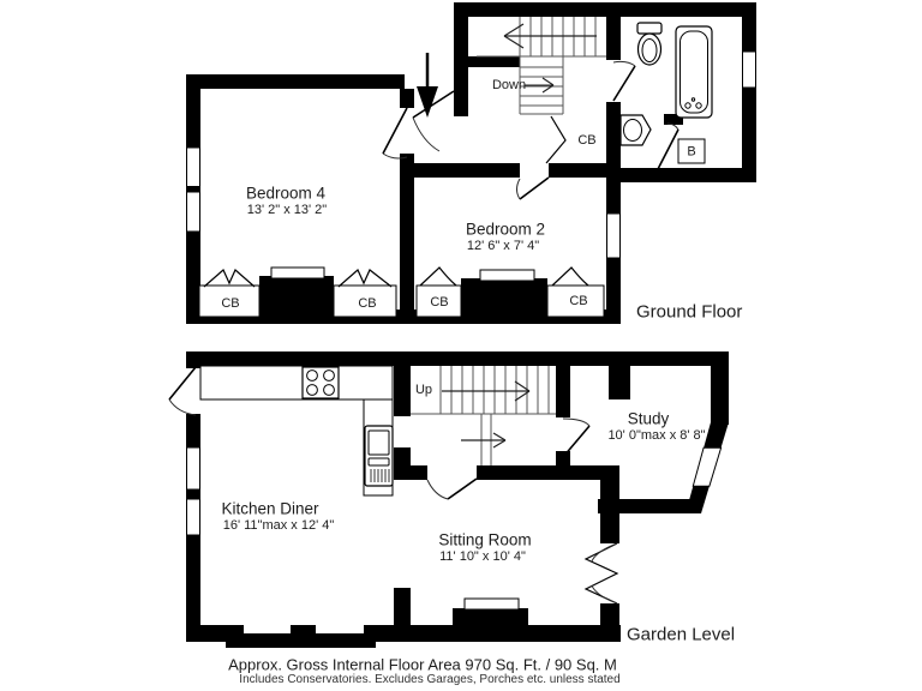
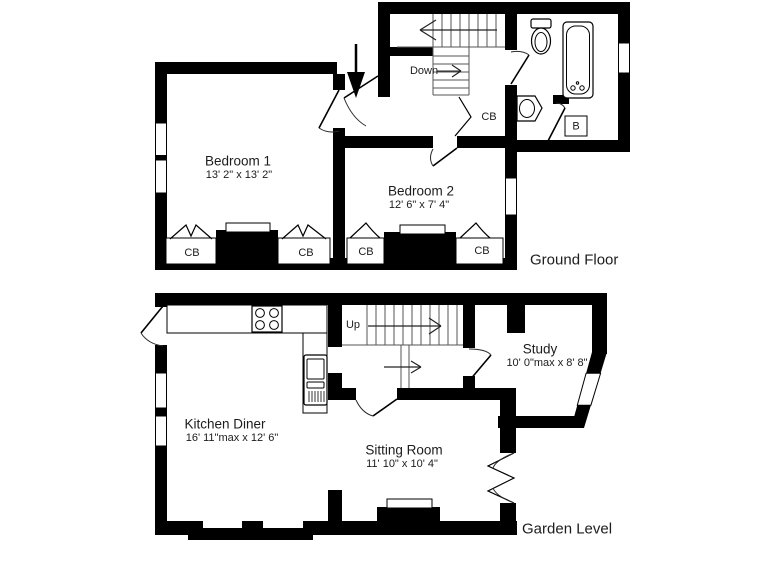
  Down
  CB
  B
  CB
  CB
  CB
  CB
- Bedroom 4
+ Bedroom 1
  13' 2" x 13' 2"
  Bedroom 2
  12' 6" x 7' 4"
  Ground Floor
  Up
  Kitchen Diner
- 16' 11"max x 12' 4"
+ 16' 11"max x 12' 6"
  Sitting Room
  11' 10" x 10' 4"
  Study
  10' 0"max x 8' 8"
  Garden Level
- Approx. Gross Internal Floor Area 970 Sq. Ft. / 90 Sq. M
- Includes Conservatories. Excludes Garages, Porches etc. unless stated
